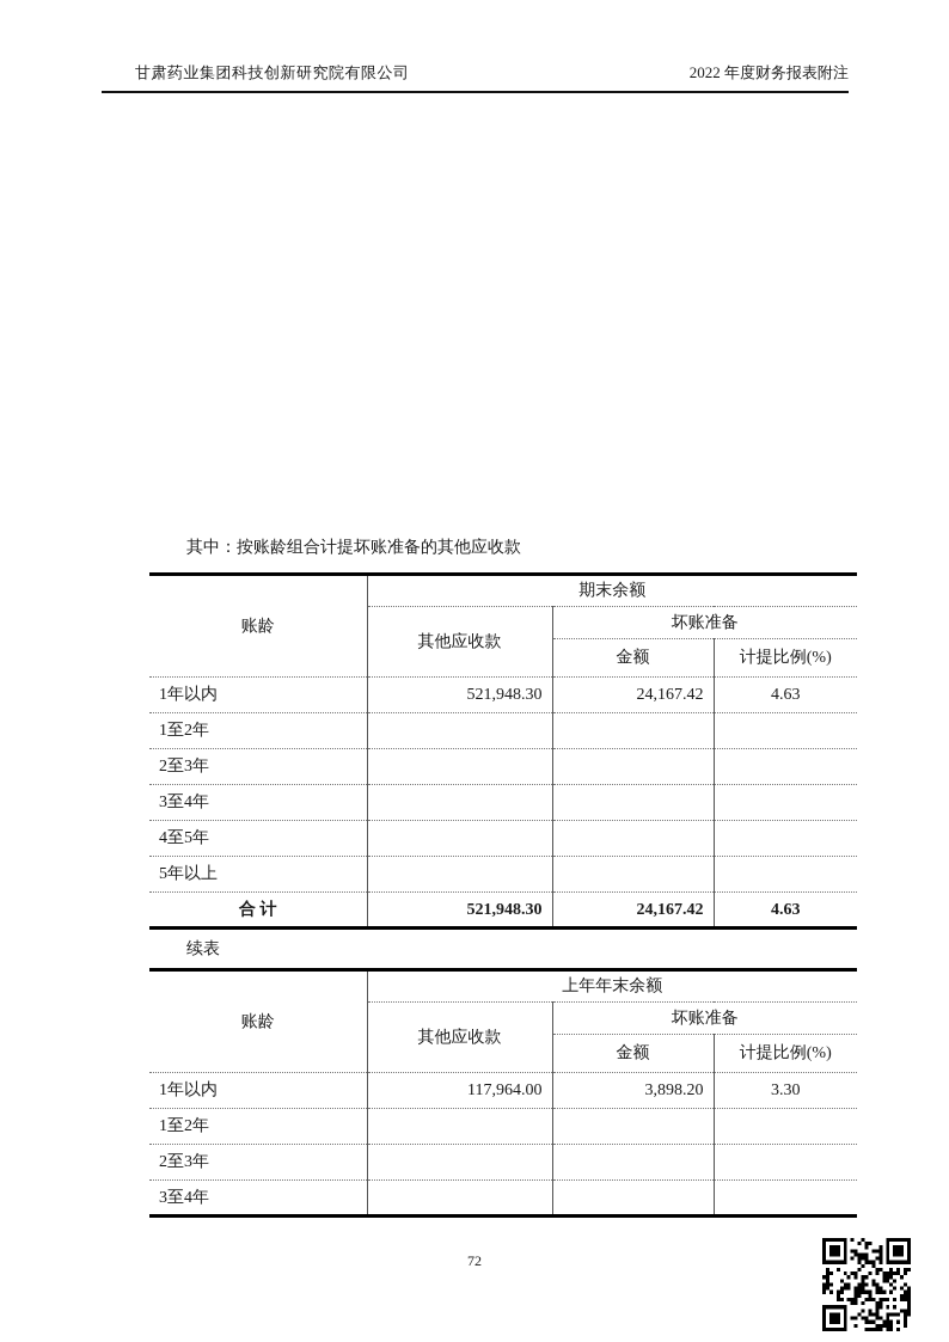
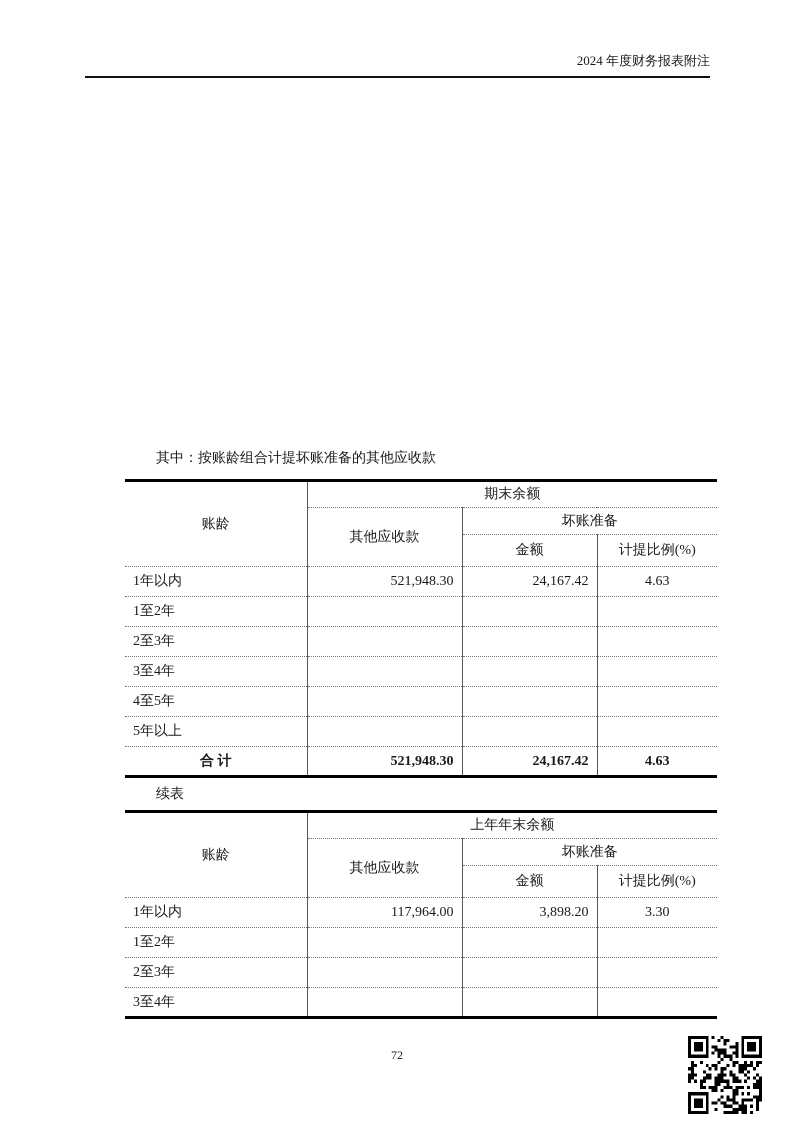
- 甘肃药业集团科技创新研究院有限公司
- 2022 年度财务报表附注
+ 2024 年度财务报表附注
  其中：按账龄组合计提坏账准备的其他应收款
  账龄	期末余额
  其他应收款	坏账准备
  金额	计提比例(%)
  1年以内	521,948.30	24,167.42	4.63
  1至2年
  2至3年
  3至4年
  4至5年
  5年以上
  合 计	521,948.30	24,167.42	4.63
  续表
  账龄	上年年末余额
  其他应收款	坏账准备
  金额	计提比例(%)
  1年以内	117,964.00	3,898.20	3.30
  1至2年
  2至3年
  3至4年
  72
